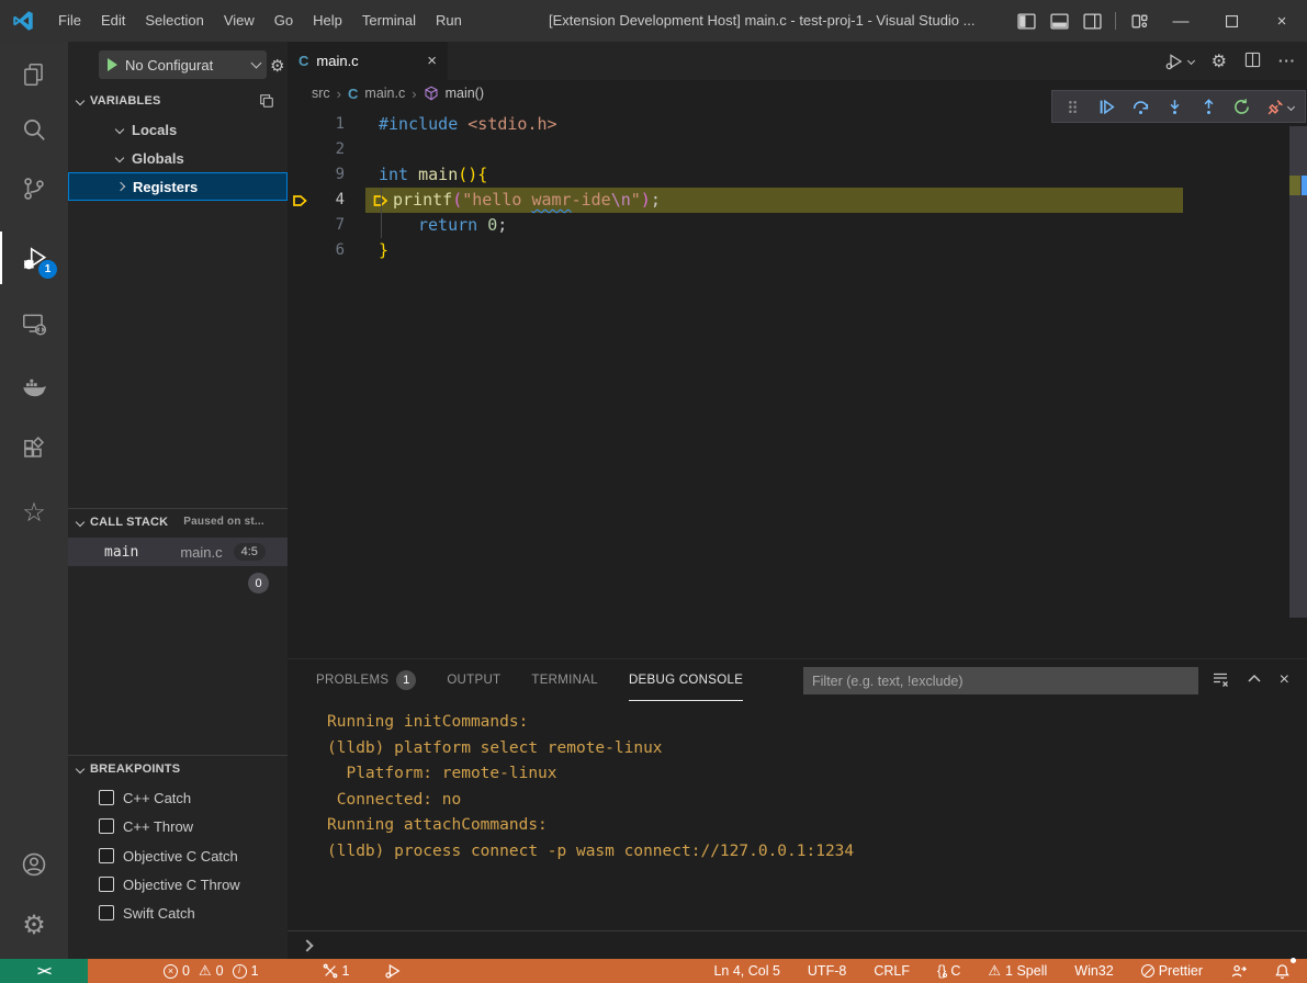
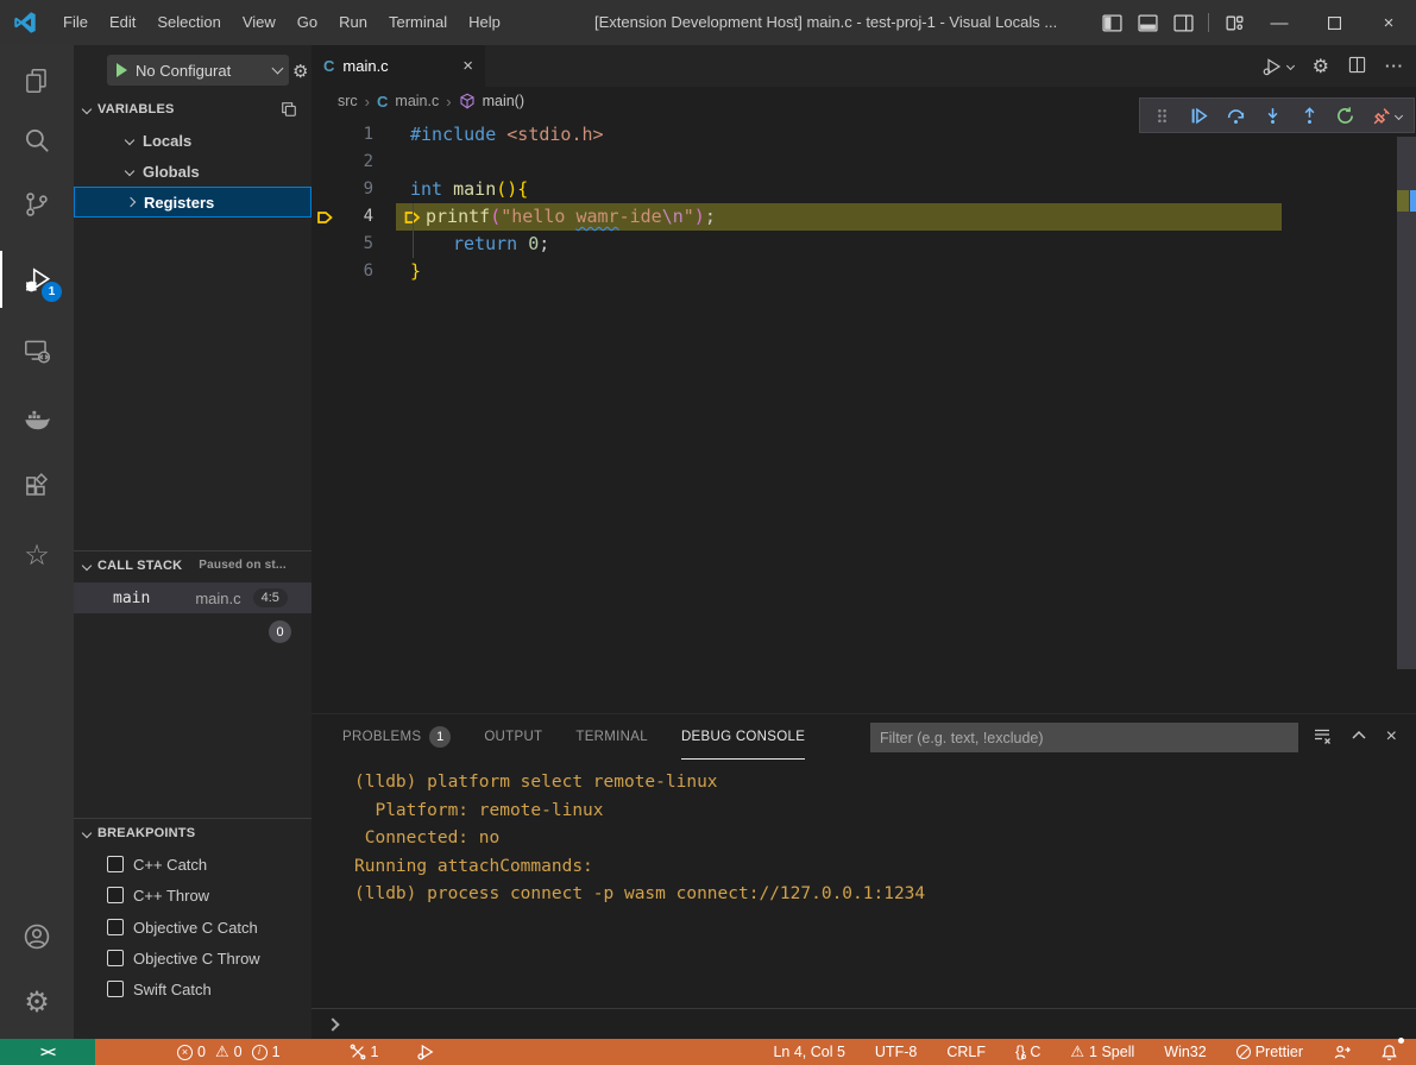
  File
  Edit
  Selection
  View
  Go
- Help
+ Run
  Terminal
- Run
+ Help
- [Extension Development Host] main.c - test-proj-1 - Visual Studio ...
+ [Extension Development Host] main.c - test-proj-1 - Visual Locals ...
  —
  ×
  1
  ☆
  ⚙
  No Configurat
  ⚙
  VARIABLES
  Locals
  Globals
  Registers
  CALL STACK
  Paused on st...
  main
  main.c
  4:5
  0
  BREAKPOINTS
  C++ Catch
  C++ Throw
  Objective C Catch
  Objective C Throw
  Swift Catch
  C
  main.c
  ×
  ⚙
  ···
  src
  ›
  C
  main.c
  ›
  main()
  1
  #include <stdio.h>
  2
  9
  int main(){
  4
  printf("hello wamr-ide\n");
- 7
+ 5
  return 0;
  6
  }
  PROBLEMS
  1
  OUTPUT
  TERMINAL
  DEBUG CONSOLE
  Filter (e.g. text, !exclude)
  ×
- Running initCommands:
  (lldb) platform select remote-linux
  Platform: remote-linux
  Connected: no
  Running attachCommands:
  (lldb) process connect -p wasm connect://127.0.0.1:1234
  ><
  ×
  0
  ⚠
  0
  i
  1
  1
  Ln 4, Col 5
  UTF-8
  CRLF
  {}
  C
  ⚠
  1 Spell
  Win32
  Prettier
